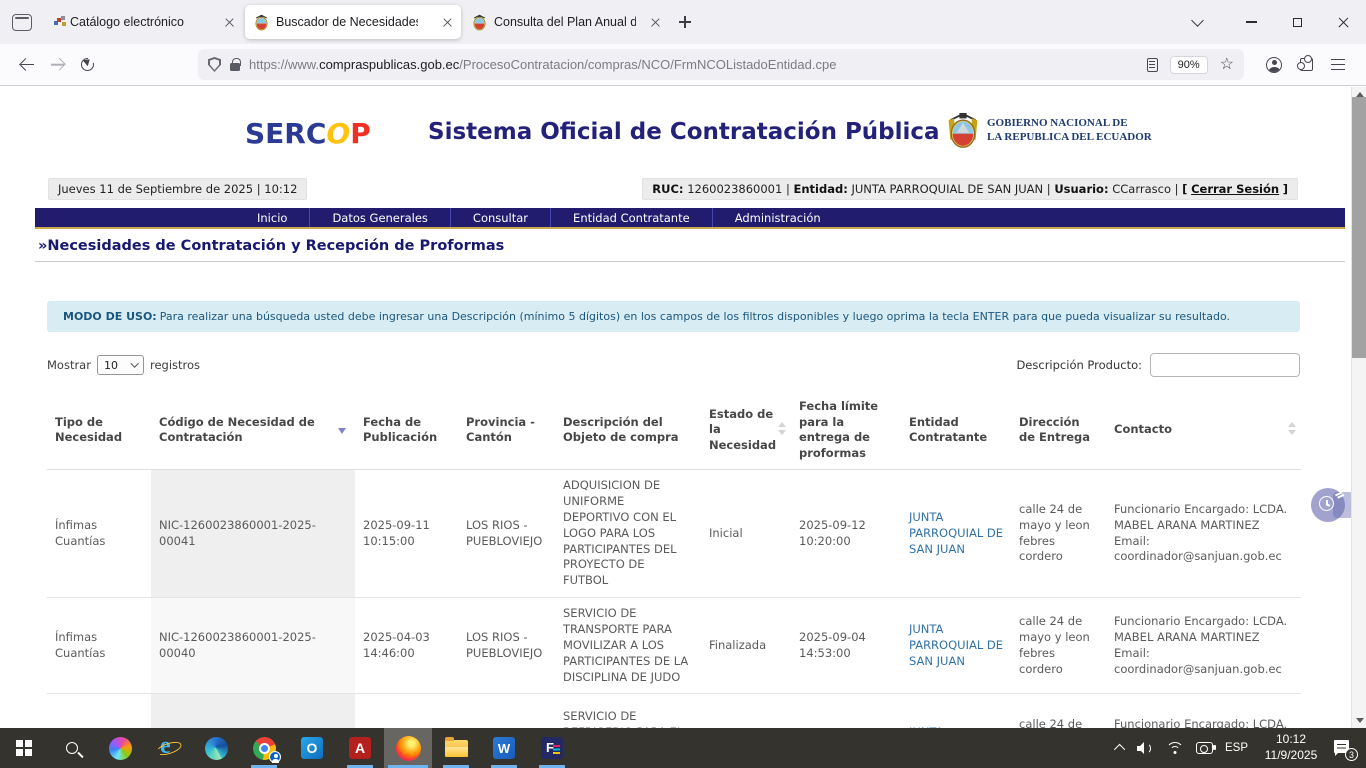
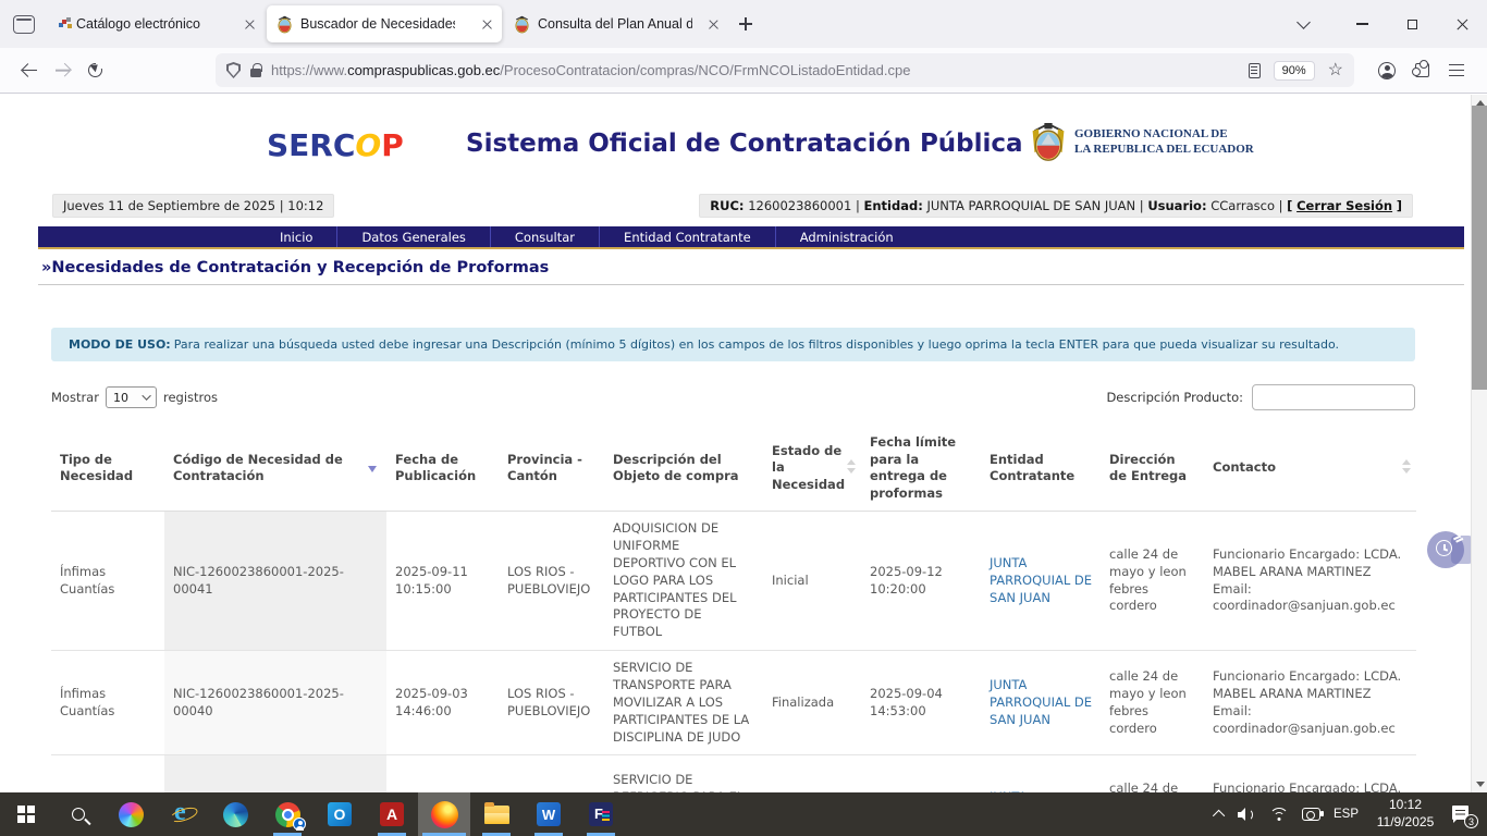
  Catálogo electrónico
  Buscador de Necesidade
  Consulta del Plan Anual d
  https://www.compraspublicas.gob.ec/ProcesoContratacion/compras/NCO/FrmNCOListadoEntidad.cpe
  90%
  ☆
  SERCOP
  Sistema Oficial de Contratación Pública
  GOBIERNO NACIONAL DE
  LA REPUBLICA DEL ECUADOR
  Jueves 11 de Septiembre de 2025 | 10:12
  RUC: 1260023860001 | Entidad: JUNTA PARROQUIAL DE SAN JUAN | Usuario: CCarrasco | [ Cerrar Sesión ]
  Inicio
  Datos Generales
  Consultar
  Entidad Contratante
  Administración
  »Necesidades de Contratación y Recepción de Proformas
  MODO DE USO: Para realizar una búsqueda usted debe ingresar una Descripción (mínimo 5 dígitos) en los campos de los filtros disponibles y luego oprima la tecla ENTER para que pueda visualizar su resultado.
  Mostrar
  10
  registros
  Descripción Producto:
  Tipo de Necesidad	Código de Necesidad de Contratación	Fecha de Publicación	Provincia - Cantón	Descripción del Objeto de compra	Estado de la Necesidad	Fecha límite para la entrega de proformas	Entidad Contratante	Dirección de Entrega	Contacto
  Ínfimas Cuantías	NIC-1260023860001-2025-00041	2025-09-11 10:15:00	LOS RIOS - PUEBLOVIEJO	ADQUISICION DE UNIFORME DEPORTIVO CON EL LOGO PARA LOS PARTICIPANTES DEL PROYECTO DE FUTBOL	Inicial	2025-09-12 10:20:00	JUNTA PARROQUIAL DE SAN JUAN	calle 24 de mayo y leon febres cordero	Funcionario Encargado: LCDA. MABEL ARANA MARTINEZ Email: coordinador@sanjuan.gob.ec
- Ínfimas Cuantías	NIC-1260023860001-2025-00040	2025-04-03 14:46:00	LOS RIOS - PUEBLOVIEJO	SERVICIO DE TRANSPORTE PARA MOVILIZAR A LOS PARTICIPANTES DE LA DISCIPLINA DE JUDO	Finalizada	2025-09-04 14:53:00	JUNTA PARROQUIAL DE SAN JUAN	calle 24 de mayo y leon febres cordero	Funcionario Encargado: LCDA. MABEL ARANA MARTINEZ Email: coordinador@sanjuan.gob.ec
+ Ínfimas Cuantías	NIC-1260023860001-2025-00040	2025-09-03 14:46:00	LOS RIOS - PUEBLOVIEJO	SERVICIO DE TRANSPORTE PARA MOVILIZAR A LOS PARTICIPANTES DE LA DISCIPLINA DE JUDO	Finalizada	2025-09-04 14:53:00	JUNTA PARROQUIAL DE SAN JUAN	calle 24 de mayo y leon febres cordero	Funcionario Encargado: LCDA. MABEL ARANA MARTINEZ Email: coordinador@sanjuan.gob.ec
  ESP
  10:12
  11/9/2025
  3
